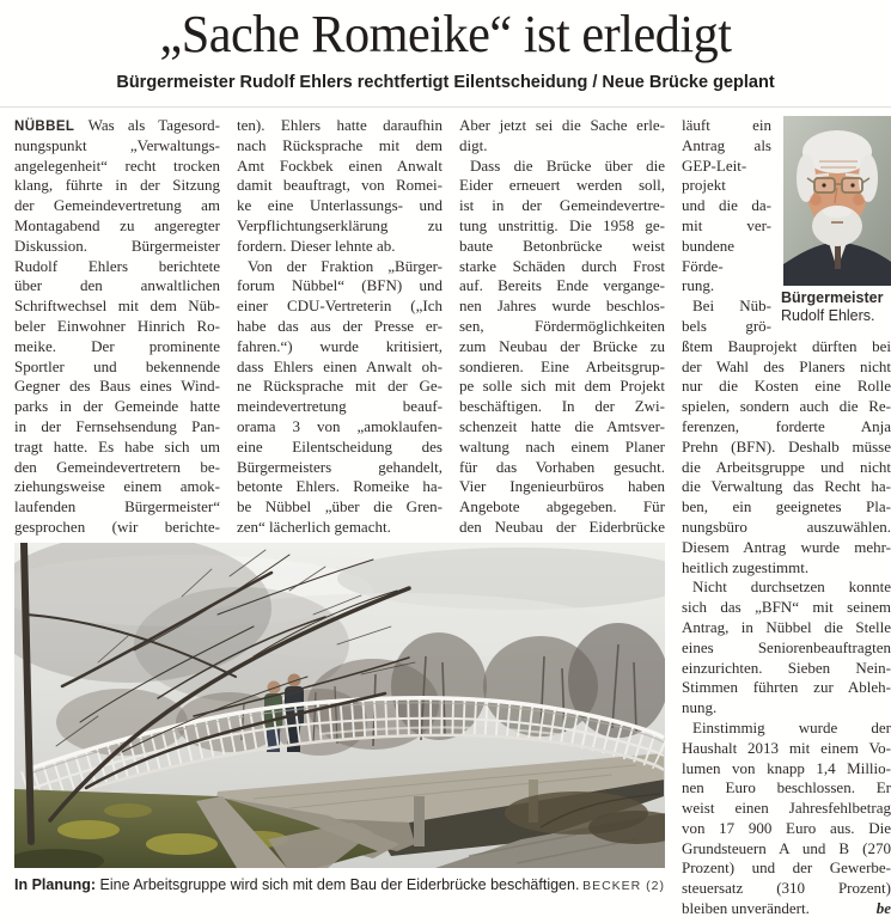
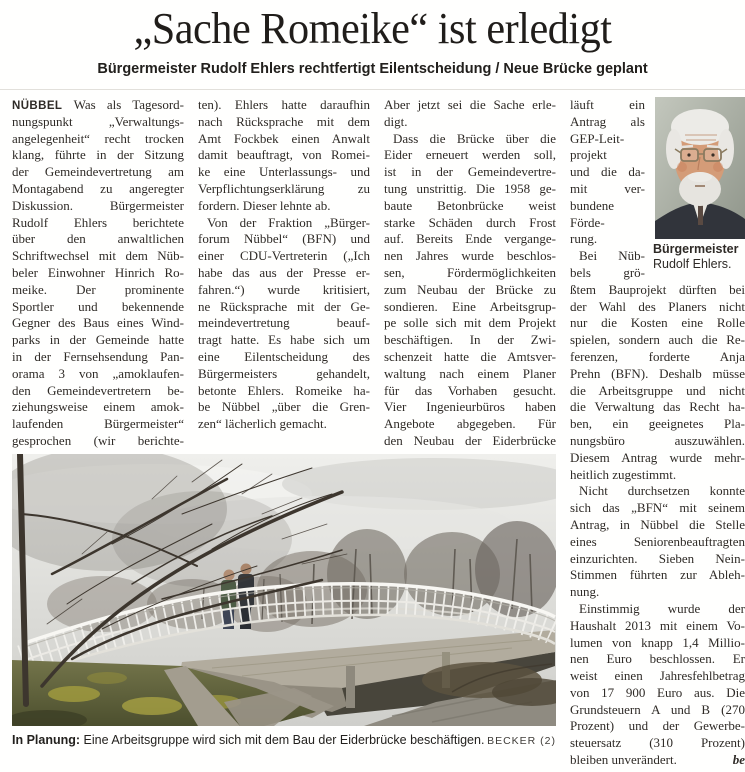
  „Sache Romeike“ ist erledigt
  Bürgermeister Rudolf Ehlers rechtfertigt Eilentscheidung / Neue Brücke geplant
  NÜBBEL Was als Tagesord-
  nungspunkt „Verwaltungs-
  angelegenheit“ recht trocken
  klang, führte in der Sitzung
  der Gemeindevertretung am
  Montagabend zu angeregter
  Diskussion. Bürgermeister
  Rudolf Ehlers berichtete
  über den anwaltlichen
  Schriftwechsel mit dem Nüb-
  beler Einwohner Hinrich Ro-
  meike. Der prominente
  Sportler und bekennende
  Gegner des Baus eines Wind-
  parks in der Gemeinde hatte
  in der Fernsehsendung Pan-
- tragt hatte. Es habe sich um
+ orama 3 von „amoklaufen-
  den Gemeindevertretern be-
  ziehungsweise einem amok-
  laufenden Bürgermeister“
  gesprochen (wir berichte-
  ten). Ehlers hatte daraufhin
  nach Rücksprache mit dem
  Amt Fockbek einen Anwalt
  damit beauftragt, von Romei-
  ke eine Unterlassungs- und
  Verpflichtungserklärung zu
  fordern. Dieser lehnte ab.
  Von der Fraktion „Bürger-
  forum Nübbel“ (BFN) und
  einer CDU-Vertreterin („Ich
  habe das aus der Presse er-
  fahren.“) wurde kritisiert,
- dass Ehlers einen Anwalt oh-
  ne Rücksprache mit der Ge-
  meindevertretung beauf-
- orama 3 von „amoklaufen-
+ tragt hatte. Es habe sich um
  eine Eilentscheidung des
  Bürgermeisters gehandelt,
  betonte Ehlers. Romeike ha-
  be Nübbel „über die Gren-
  zen“ lächerlich gemacht.
  Aber jetzt sei die Sache erle-
  digt.
  Dass die Brücke über die
  Eider erneuert werden soll,
  ist in der Gemeindevertre-
  tung unstrittig. Die 1958 ge-
  baute Betonbrücke weist
  starke Schäden durch Frost
  auf. Bereits Ende vergange-
  nen Jahres wurde beschlos-
  sen, Fördermöglichkeiten
  zum Neubau der Brücke zu
  sondieren. Eine Arbeitsgrup-
  pe solle sich mit dem Projekt
  beschäftigen. In der Zwi-
  schenzeit hatte die Amtsver-
  waltung nach einem Planer
  für das Vorhaben gesucht.
  Vier Ingenieurbüros haben
  Angebote abgegeben. Für
  den Neubau der Eiderbrücke
  In Planung: Eine Arbeitsgruppe wird sich mit dem Bau der Eiderbrücke beschäftigen.
  BECKER (2)
  Bürgermeister
  Rudolf Ehlers.
  läuft ein
  Antrag als
  GEP-Leit-
  projekt
  und die da-
  mit ver-
  bundene
  Förde-
  rung.
  Bei Nüb-
  bels grö-
  ßtem Bauprojekt dürften bei
  der Wahl des Planers nicht
  nur die Kosten eine Rolle
  spielen, sondern auch die Re-
  ferenzen, forderte Anja
  Prehn (BFN). Deshalb müsse
  die Arbeitsgruppe und nicht
  die Verwaltung das Recht ha-
  ben, ein geeignetes Pla-
  nungsbüro auszuwählen.
  Diesem Antrag wurde mehr-
  heitlich zugestimmt.
  Nicht durchsetzen konnte
  sich das „BFN“ mit seinem
  Antrag, in Nübbel die Stelle
  eines Seniorenbeauftragten
  einzurichten. Sieben Nein-
  Stimmen führten zur Ableh-
  nung.
  Einstimmig wurde der
  Haushalt 2013 mit einem Vo-
  lumen von knapp 1,4 Millio-
  nen Euro beschlossen. Er
  weist einen Jahresfehlbetrag
  von 17 900 Euro aus. Die
  Grundsteuern A und B (270
  Prozent) und der Gewerbe-
  steuersatz (310 Prozent)
  bleiben unverändert.
  be
